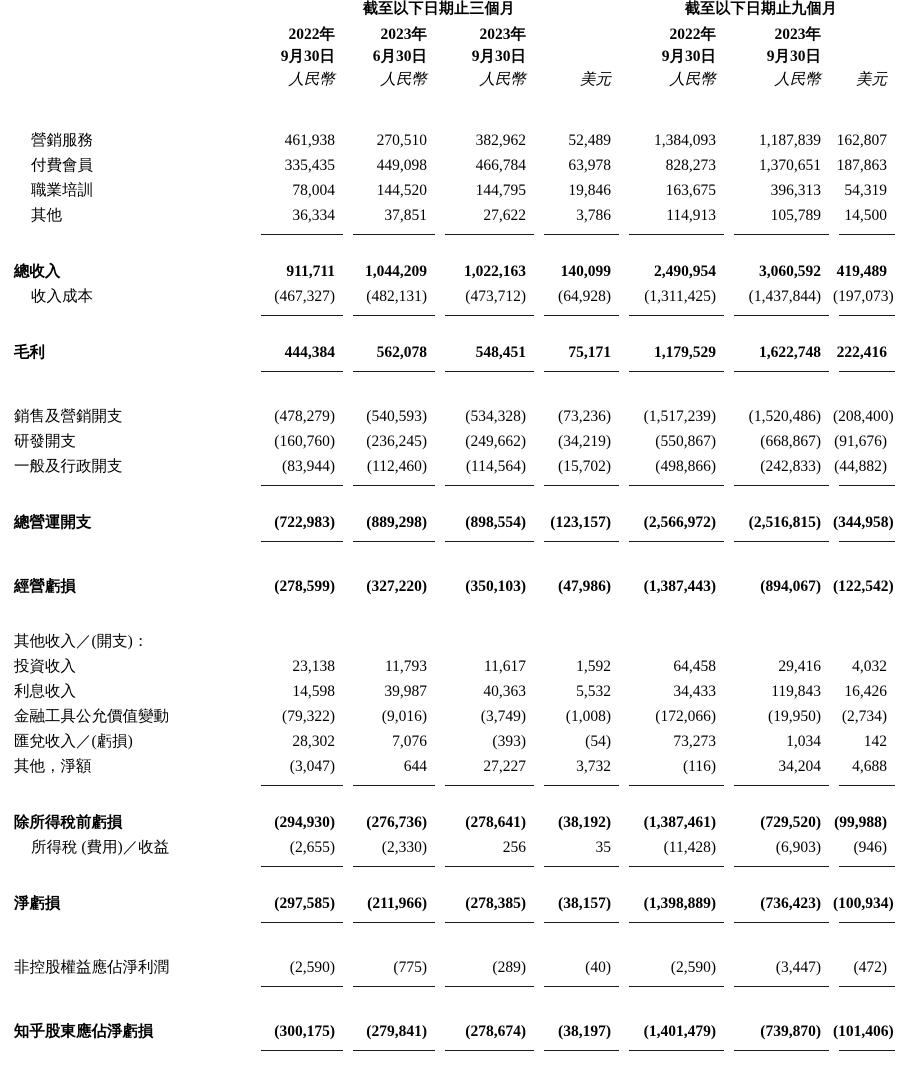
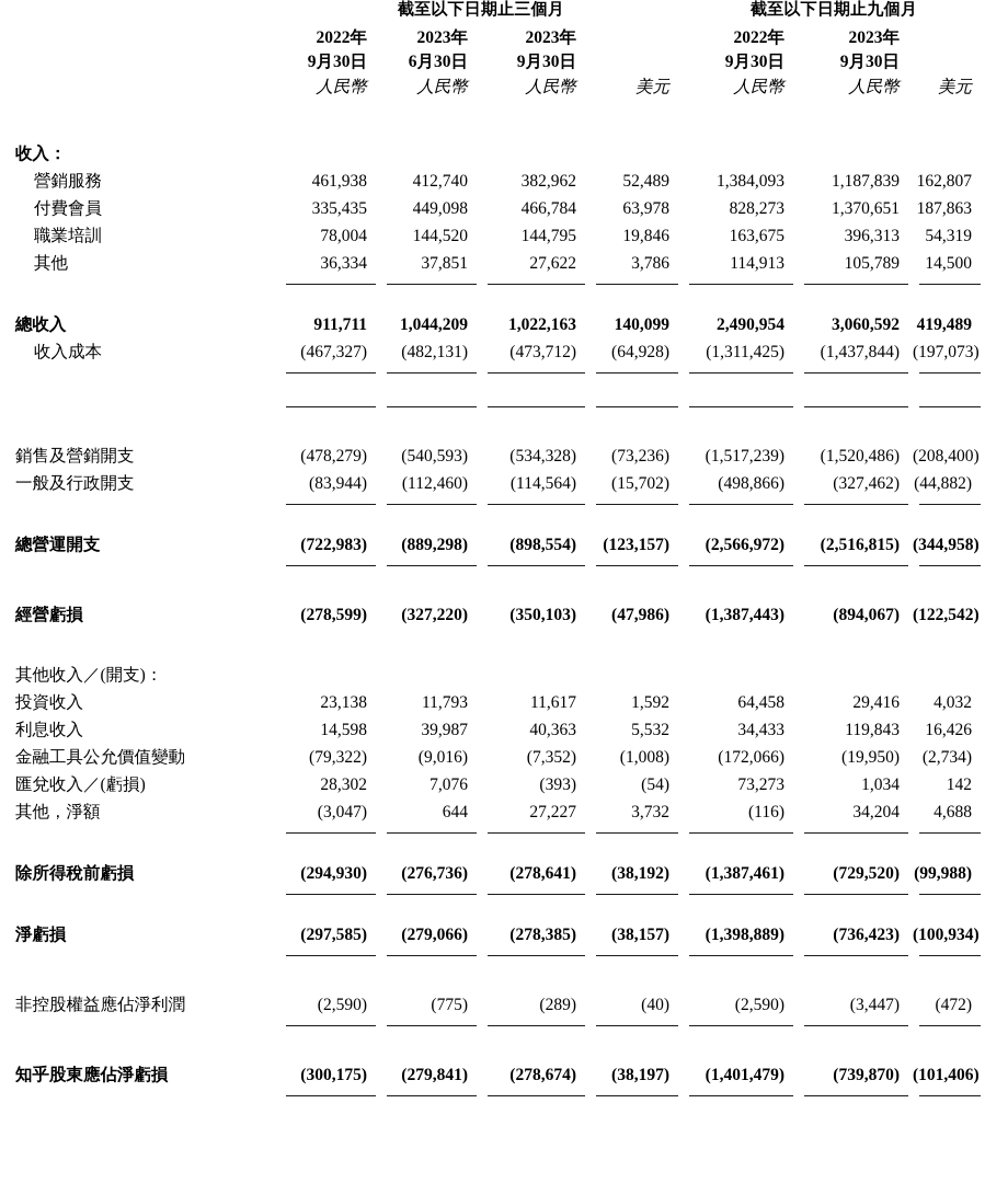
  	截至以下日期止三個月	截至以下日期止九個月
  	2022年	2023年	2023年		2022年	2023年
  	9月30日	6月30日	9月30日		9月30日	9月30日
  	人民幣	人民幣	人民幣	美元	人民幣	人民幣	美元
+ 收入：
- 營銷服務	461,938	270,510	382,962	52,489	1,384,093	1,187,839	162,807
+ 營銷服務	461,938	412,740	382,962	52,489	1,384,093	1,187,839	162,807
  付費會員	335,435	449,098	466,784	63,978	828,273	1,370,651	187,863
  職業培訓	78,004	144,520	144,795	19,846	163,675	396,313	54,319
  其他	36,334	37,851	27,622	3,786	114,913	105,789	14,500
  總收入	911,711	1,044,209	1,022,163	140,099	2,490,954	3,060,592	419,489
  收入成本	(467,327)	(482,131)	(473,712)	(64,928)	(1,311,425)	(1,437,844)	(197,073)
- 毛利	444,384	562,078	548,451	75,171	1,179,529	1,622,748	222,416
  銷售及營銷開支	(478,279)	(540,593)	(534,328)	(73,236)	(1,517,239)	(1,520,486)	(208,400)
- 研發開支	(160,760)	(236,245)	(249,662)	(34,219)	(550,867)	(668,867)	(91,676)
- 一般及行政開支	(83,944)	(112,460)	(114,564)	(15,702)	(498,866)	(242,833)	(44,882)
+ 一般及行政開支	(83,944)	(112,460)	(114,564)	(15,702)	(498,866)	(327,462)	(44,882)
  總營運開支	(722,983)	(889,298)	(898,554)	(123,157)	(2,566,972)	(2,516,815)	(344,958)
  經營虧損	(278,599)	(327,220)	(350,103)	(47,986)	(1,387,443)	(894,067)	(122,542)
  其他收入／(開支)：
  投資收入	23,138	11,793	11,617	1,592	64,458	29,416	4,032
  利息收入	14,598	39,987	40,363	5,532	34,433	119,843	16,426
- 金融工具公允價值變動	(79,322)	(9,016)	(3,749)	(1,008)	(172,066)	(19,950)	(2,734)
+ 金融工具公允價值變動	(79,322)	(9,016)	(7,352)	(1,008)	(172,066)	(19,950)	(2,734)
  匯兌收入／(虧損)	28,302	7,076	(393)	(54)	73,273	1,034	142
  其他，淨額	(3,047)	644	27,227	3,732	(116)	34,204	4,688
  除所得稅前虧損	(294,930)	(276,736)	(278,641)	(38,192)	(1,387,461)	(729,520)	(99,988)
- 所得稅 (費用)／收益	(2,655)	(2,330)	256	35	(11,428)	(6,903)	(946)
- 淨虧損	(297,585)	(211,966)	(278,385)	(38,157)	(1,398,889)	(736,423)	(100,934)
+ 淨虧損	(297,585)	(279,066)	(278,385)	(38,157)	(1,398,889)	(736,423)	(100,934)
  非控股權益應佔淨利潤	(2,590)	(775)	(289)	(40)	(2,590)	(3,447)	(472)
  知乎股東應佔淨虧損	(300,175)	(279,841)	(278,674)	(38,197)	(1,401,479)	(739,870)	(101,406)
